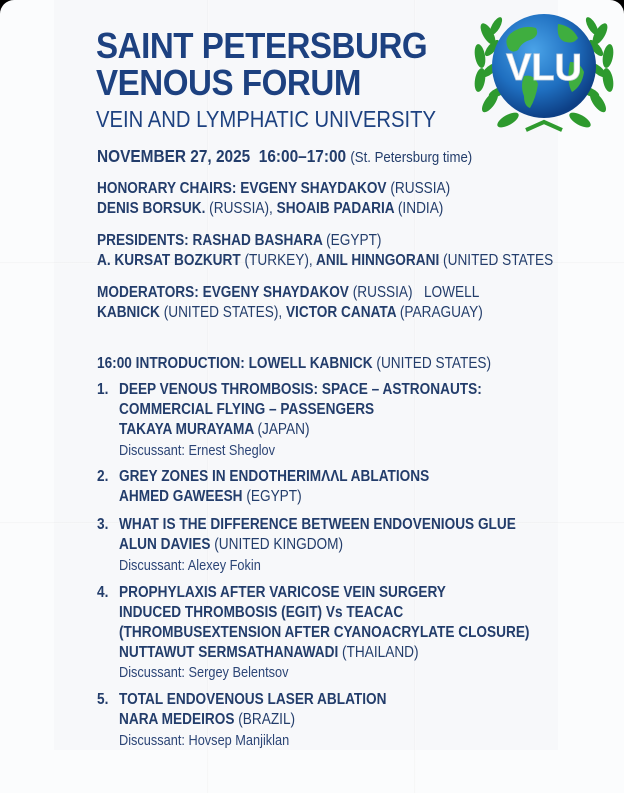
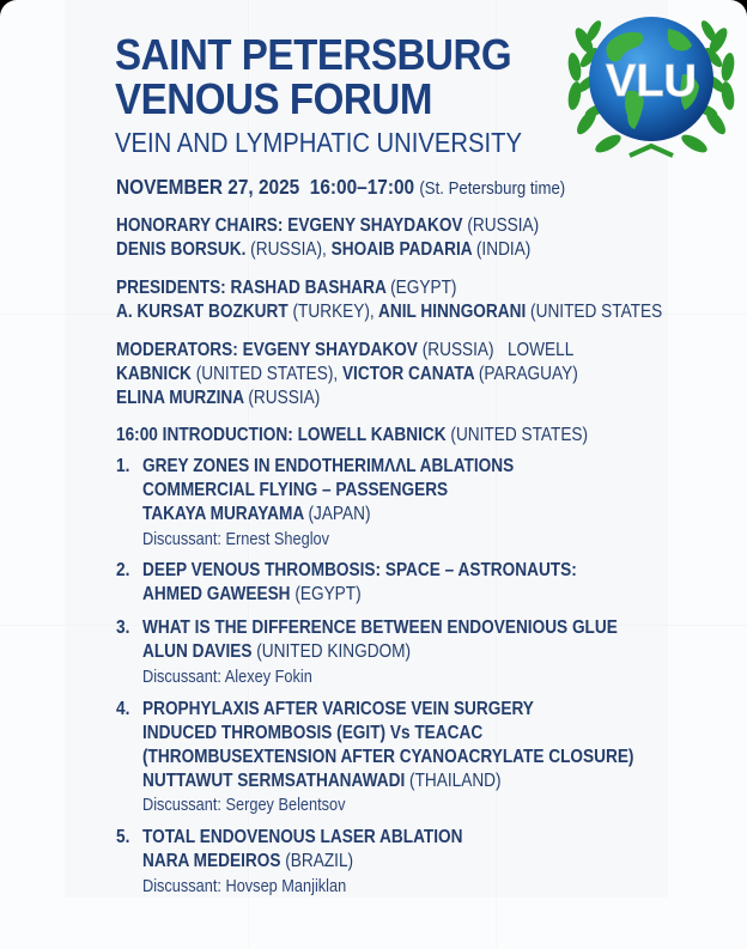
  SAINT PETERSBURG
  VENOUS FORUM
  VEIN AND LYMPHATIC UNIVERSITY
  VLU
  NOVEMBER 27, 2025 16:00–17:00 (St. Petersburg time)
  HONORARY CHAIRS: EVGENY SHAYDAKOV (RUSSIA)
  DENIS BORSUK. (RUSSIA), SHOAIB PADARIA (INDIA)
  PRESIDENTS: RASHAD BASHARA (EGYPT)
  A. KURSAT BOZKURT (TURKEY), ANIL HINNGORANI (UNITED STATES
  MODERATORS: EVGENY SHAYDAKOV (RUSSIA) LOWELL
  KABNICK (UNITED STATES), VICTOR CANATA (PARAGUAY)
+ ELINA MURZINA (RUSSIA)
  16:00 INTRODUCTION: LOWELL KABNICK (UNITED STATES)
  1.
- DEEP VENOUS THROMBOSIS: SPACE – ASTRONAUTS:
+ GREY ZONES IN ENDOTHERIMΛΛL ABLATIONS
  COMMERCIAL FLYING – PASSENGERS
  TAKAYA MURAYAMA (JAPAN)
  Discussant: Ernest Sheglov
  2.
- GREY ZONES IN ENDOTHERIMΛΛL ABLATIONS
+ DEEP VENOUS THROMBOSIS: SPACE – ASTRONAUTS:
  AHMED GAWEESH (EGYPT)
  3.
  WHAT IS THE DIFFERENCE BETWEEN ENDOVENIOUS GLUE
  ALUN DAVIES (UNITED KINGDOM)
  Discussant: Alexey Fokin
  4.
  PROPHYLAXIS AFTER VARICOSE VEIN SURGERY
  INDUCED THROMBOSIS (EGIT) Vs TEACAC
  (THROMBUSEXTENSION AFTER CYANOACRYLATE CLOSURE)
  NUTTAWUT SERMSATHANAWADI (THAILAND)
  Discussant: Sergey Belentsov
  5.
  TOTAL ENDOVENOUS LASER ABLATION
  NARA MEDEIROS (BRAZIL)
  Discussant: Hovsep Manjiklan
